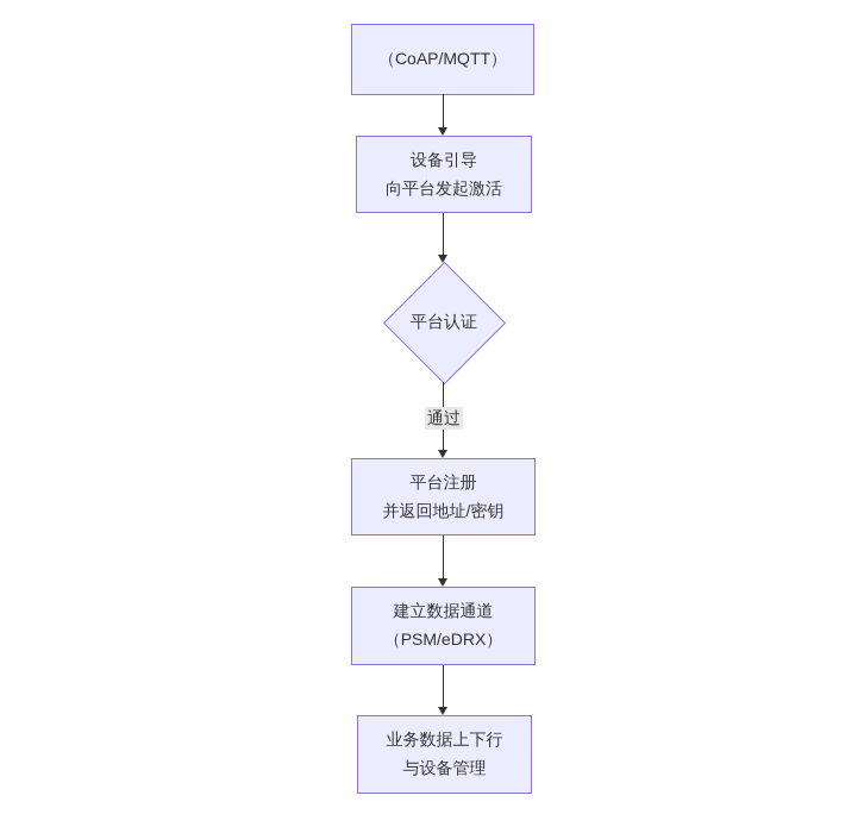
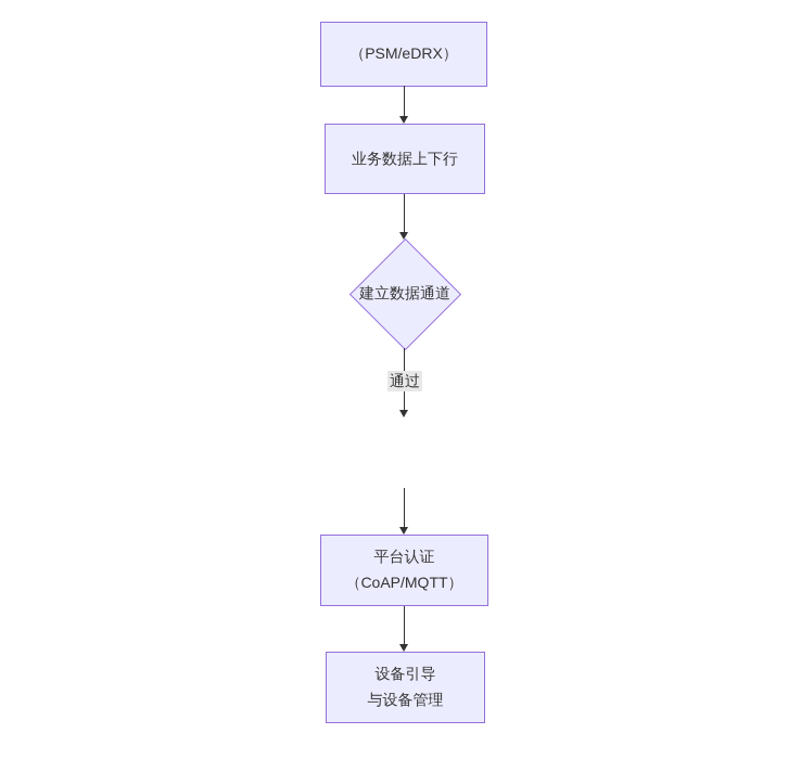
- （CoAP/MQTT）
+ （PSM/eDRX）
- 设备引导
+ 业务数据上下行
- 向平台发起激活
- 平台认证
+ 建立数据通道
  通过
- 平台注册
- 并返回地址/密钥
- 建立数据通道
+ 平台认证
- （PSM/eDRX）
+ （CoAP/MQTT）
- 业务数据上下行
+ 设备引导
  与设备管理
